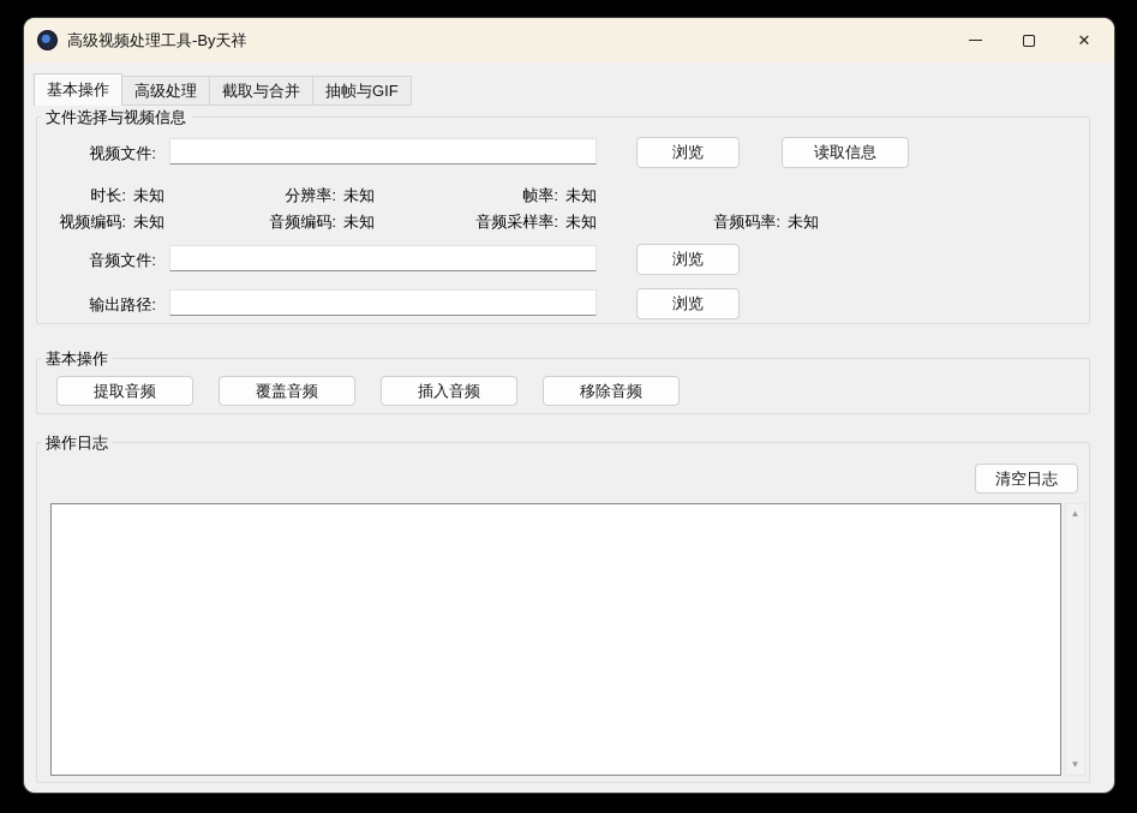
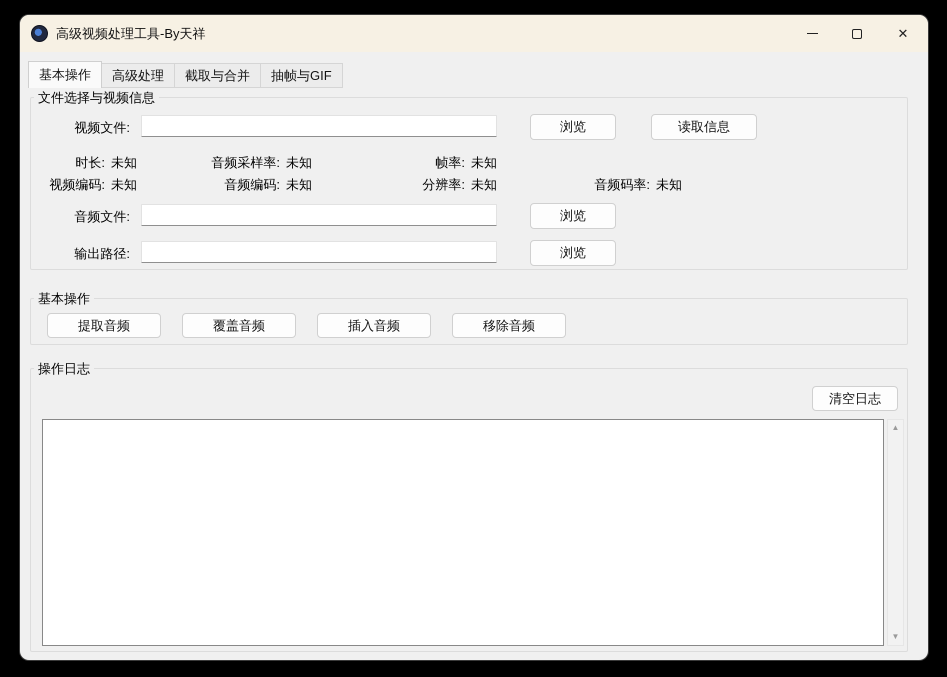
  高级视频处理工具-By天祥
  ✕
  基本操作
  高级处理
  截取与合并
  抽帧与GIF
  文件选择与视频信息
  视频文件:
  浏览
  读取信息
  时长:
  未知
- 分辨率:
+ 音频采样率:
  未知
  帧率:
  未知
  视频编码:
  未知
  音频编码:
  未知
- 音频采样率:
+ 分辨率:
  未知
  音频码率:
  未知
  音频文件:
  浏览
  输出路径:
  浏览
  基本操作
  提取音频
  覆盖音频
  插入音频
  移除音频
  操作日志
  清空日志
  ▲
  ▼
